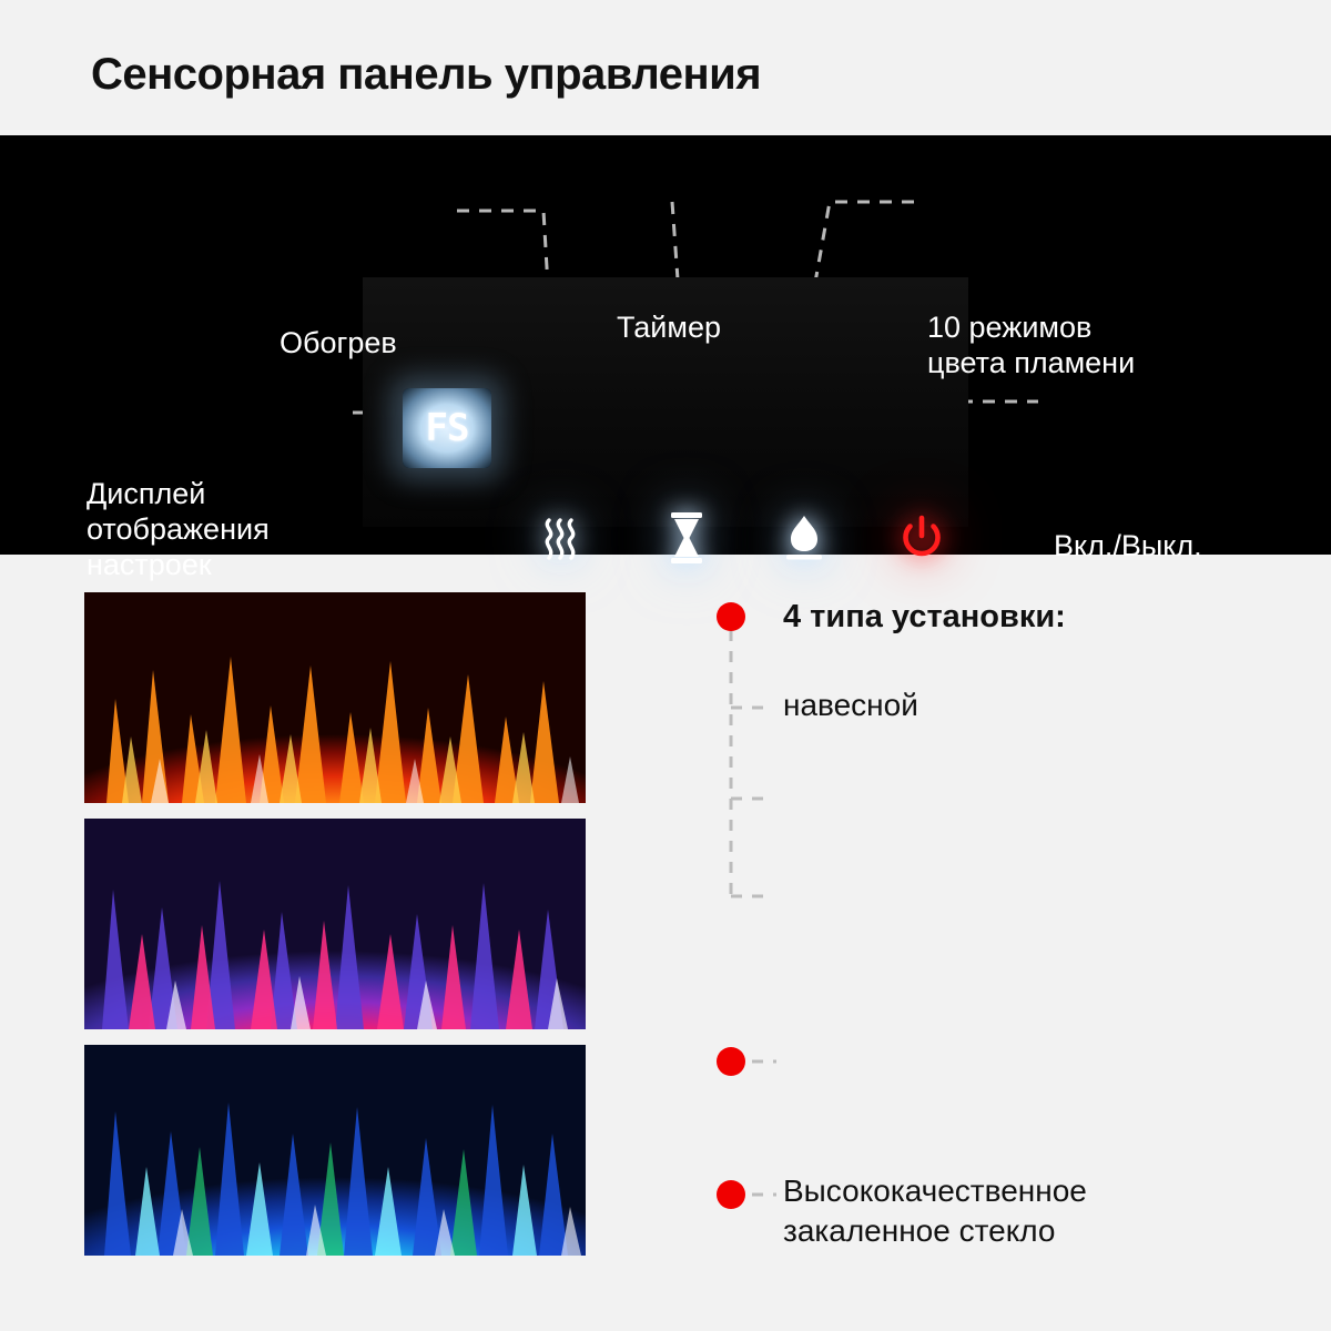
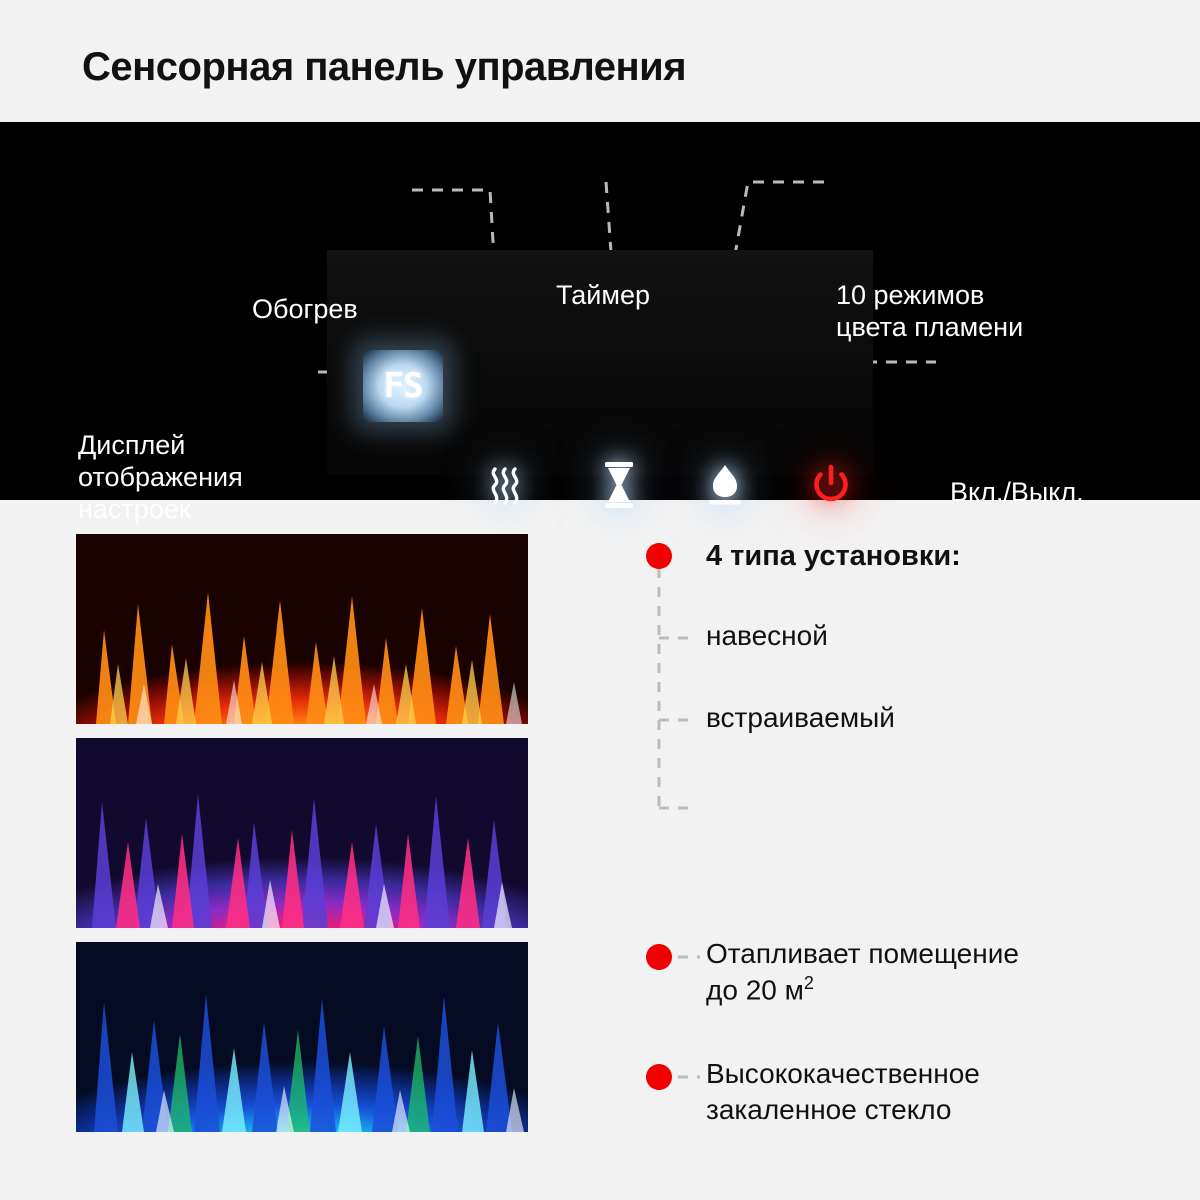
  Сенсорная панель управления
  FS
  Обогрев
  Таймер
  10 режимов
  цвета пламени
  Дисплей
  отображения
  настроек
  Вкл./Выкл.
  4 типа установки:
  навесной
+ встраиваемый
+ Отапливает помещение
+ до 20 м2
  Высококачественное
  закаленное стекло
